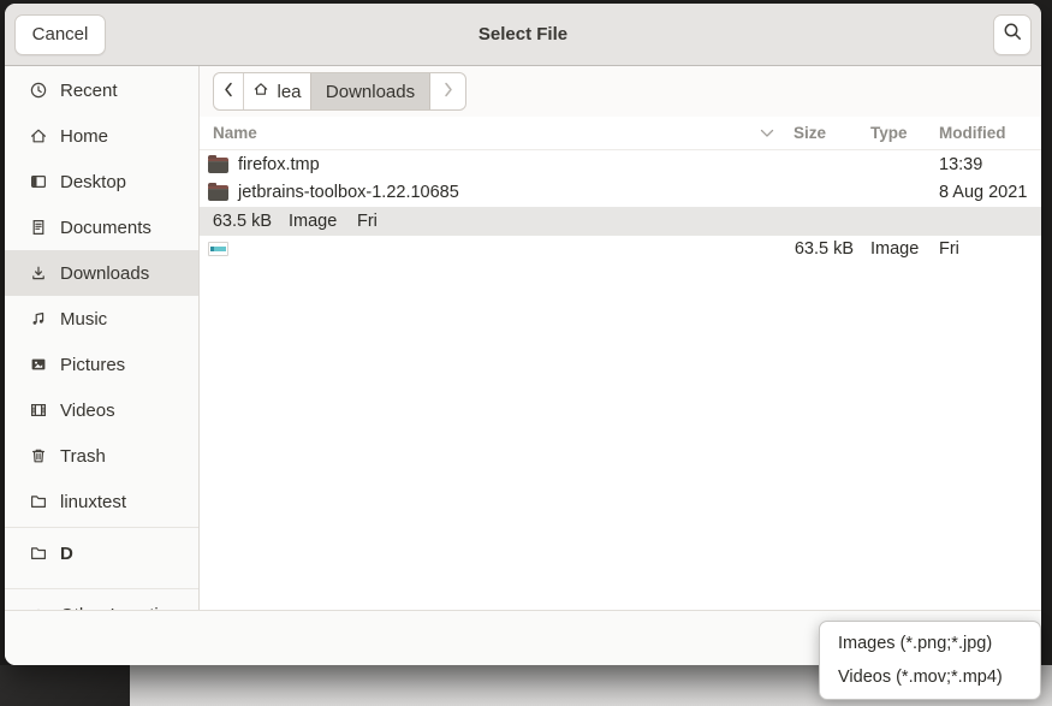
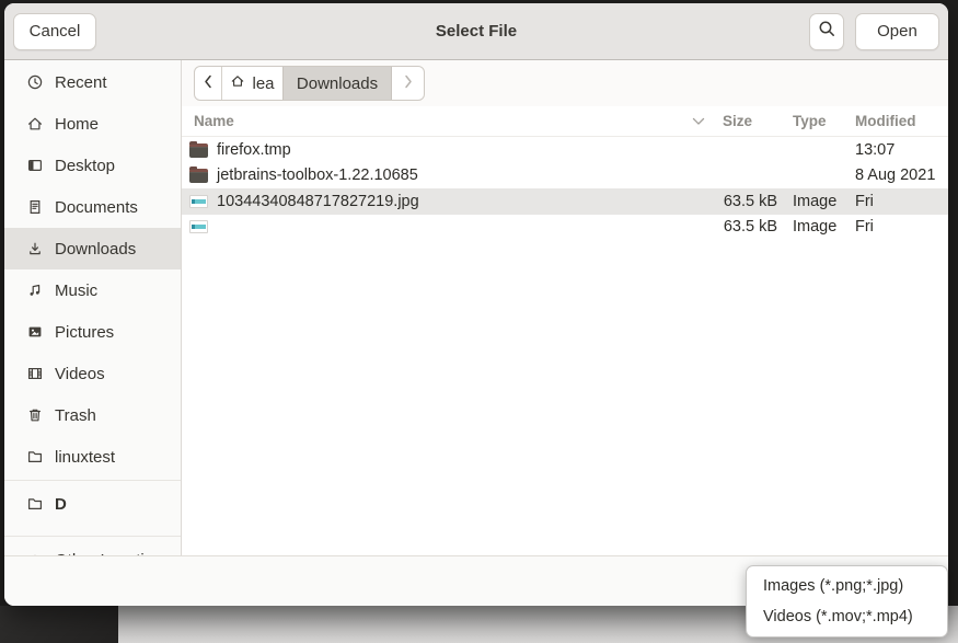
  Cancel
  Select File
+ Open
  Recent
  Home
  Desktop
  Documents
  Downloads
  Music
  Pictures
  Videos
  Trash
  linuxtest
  D
  lea
  Downloads
  Name
  Size
  Type
  Modified
  firefox.tmp
- 13:39
+ 13:07
  jetbrains-toolbox-1.22.10685
  8 Aug 2021
+ 10344340848717827219.jpg
  63.5 kB
  Image
  Fri
  63.5 kB
  Image
  Fri
  Images (*.png;*.jpg)
  Videos (*.mov;*.mp4)
